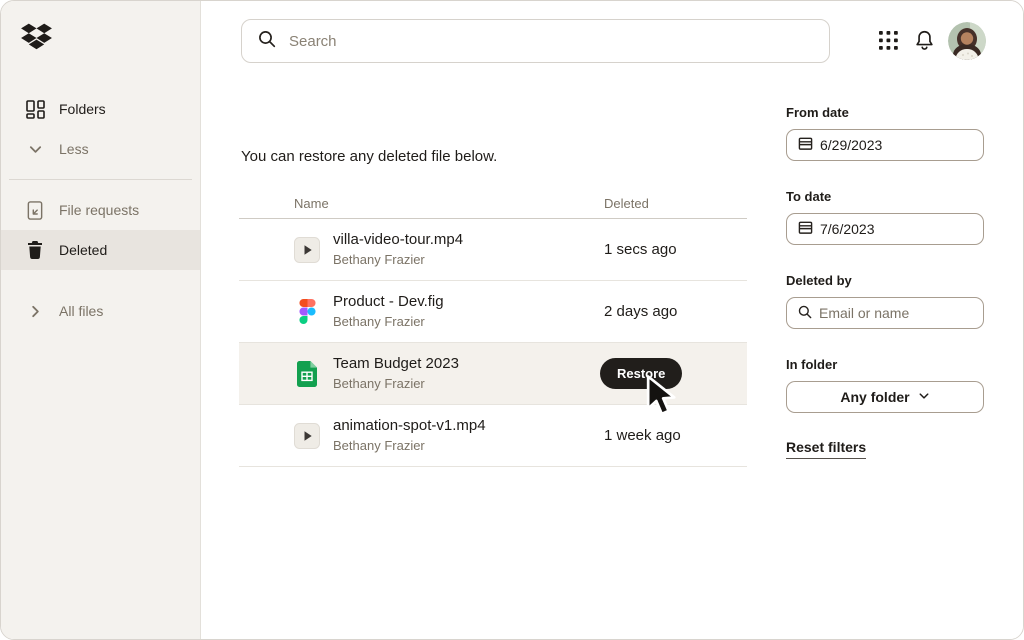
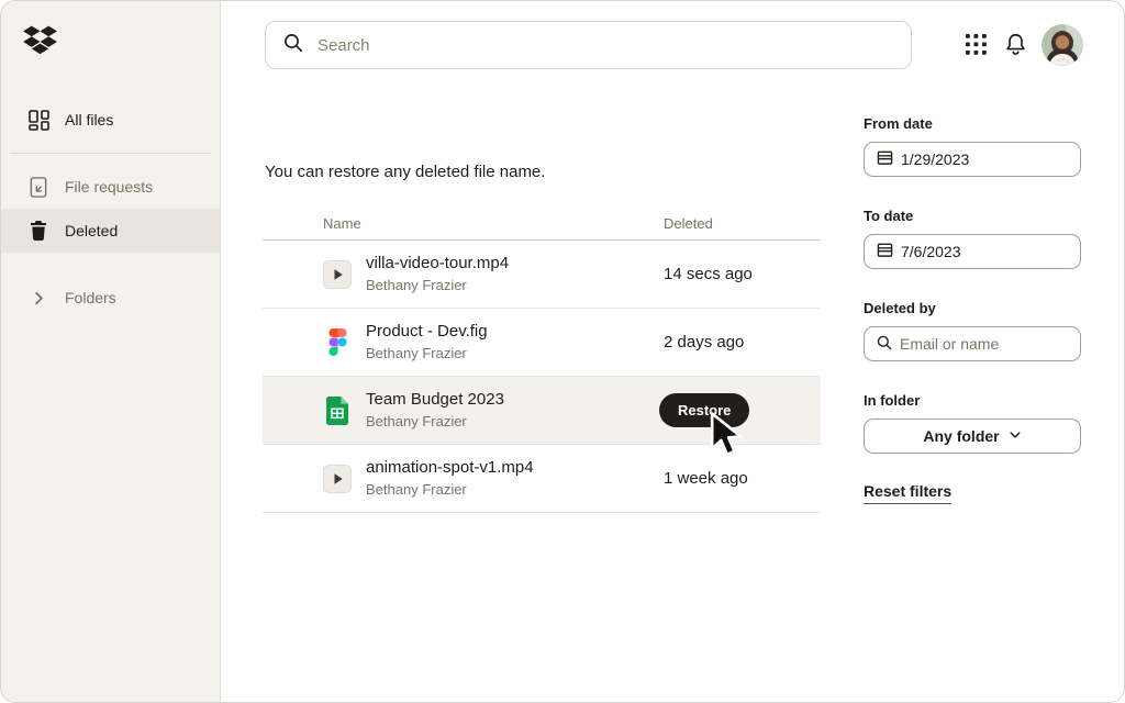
- Folders
+ All files
- Less
  File requests
  Deleted
- All files
+ Folders
  Search
- You can restore any deleted file below.
+ You can restore any deleted file name.
  Name
  Deleted
  villa-video-tour.mp4
  Bethany Frazier
- 1 secs ago
+ 14 secs ago
  Product - Dev.fig
  Bethany Frazier
  2 days ago
  Team Budget 2023
  Bethany Frazier
  Restore
  animation-spot-v1.mp4
  Bethany Frazier
  1 week ago
  From date
- 6/29/2023
+ 1/29/2023
  To date
  7/6/2023
  Deleted by
  Email or name
  In folder
  Any folder
  Reset filters
